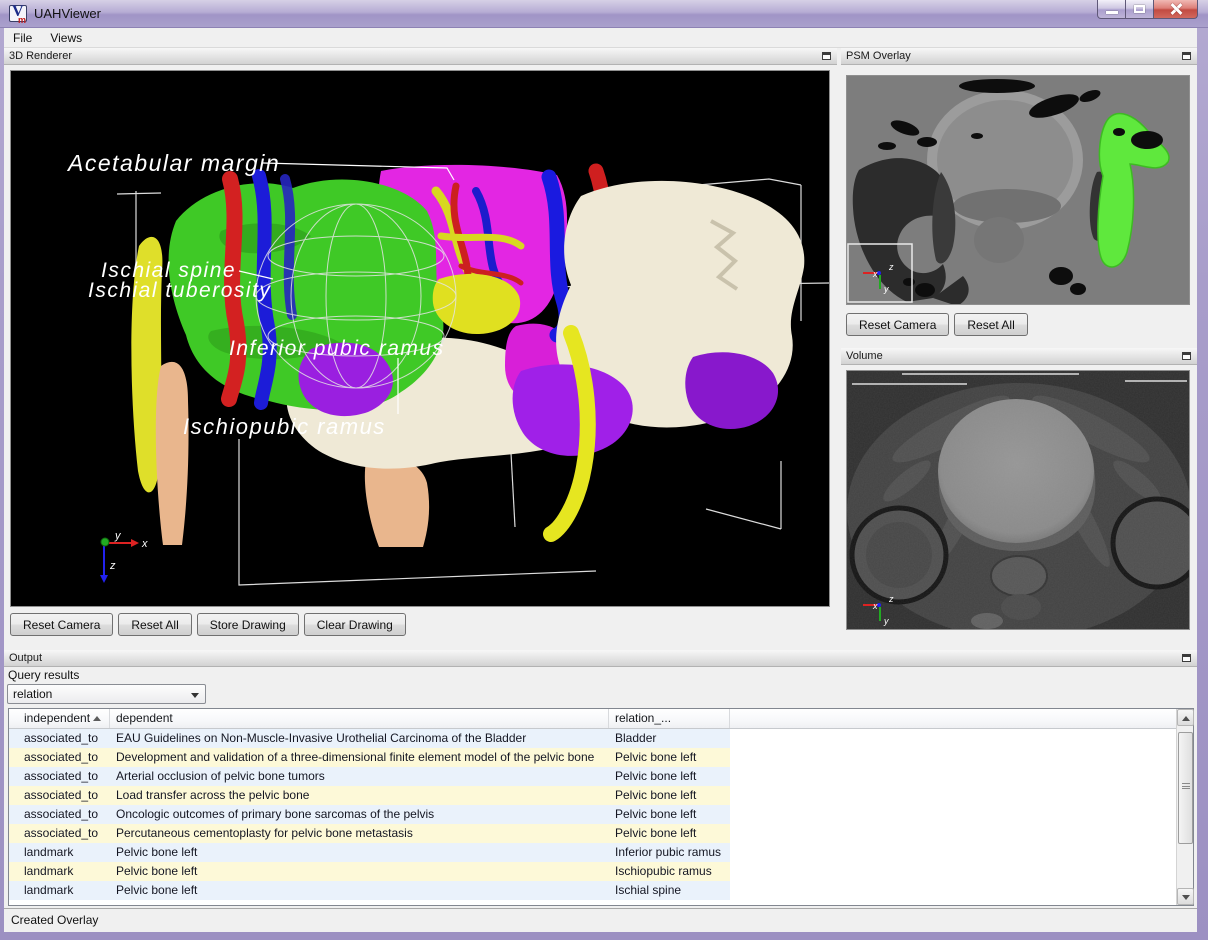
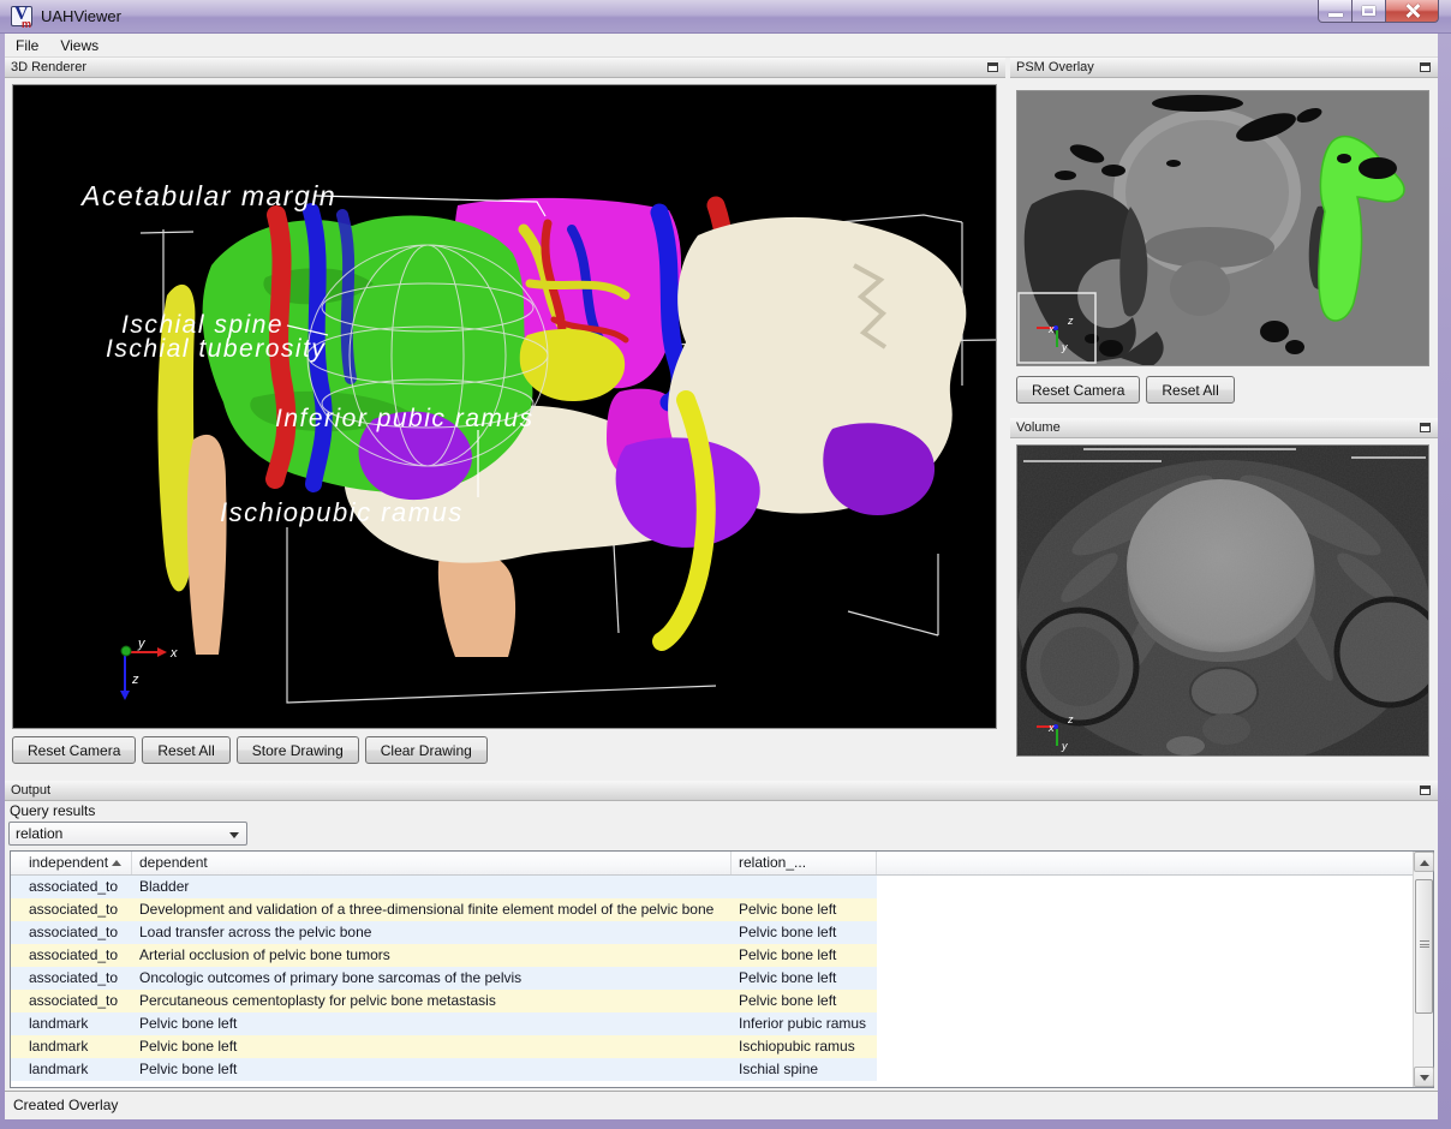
  V
  m
  UAHViewer
  File
  Views
  3D Renderer
  PSM Overlay
  Volume
  Output
  Acetabular margin
  Ischial spine
  Ischial tuberosity
  Inferior pubic ramus
  Ischiopubic ramus
  x
  y
  z
  Reset Camera
  Reset All
  Store Drawing
  Clear Drawing
  x
  z
  y
  Reset Camera
  Reset All
  x
  z
  y
  Query results
  relation
  independent
  dependent
  relation_...
  associated_to
- EAU Guidelines on Non-Muscle-Invasive Urothelial Carcinoma of the Bladder
  Bladder
  associated_to
  Development and validation of a three-dimensional finite element model of the pelvic bone
  Pelvic bone left
  associated_to
- Arterial occlusion of pelvic bone tumors
+ Load transfer across the pelvic bone
  Pelvic bone left
  associated_to
- Load transfer across the pelvic bone
+ Arterial occlusion of pelvic bone tumors
  Pelvic bone left
  associated_to
  Oncologic outcomes of primary bone sarcomas of the pelvis
  Pelvic bone left
  associated_to
  Percutaneous cementoplasty for pelvic bone metastasis
  Pelvic bone left
  landmark
  Pelvic bone left
  Inferior pubic ramus
  landmark
  Pelvic bone left
  Ischiopubic ramus
  landmark
  Pelvic bone left
  Ischial spine
  Created Overlay
